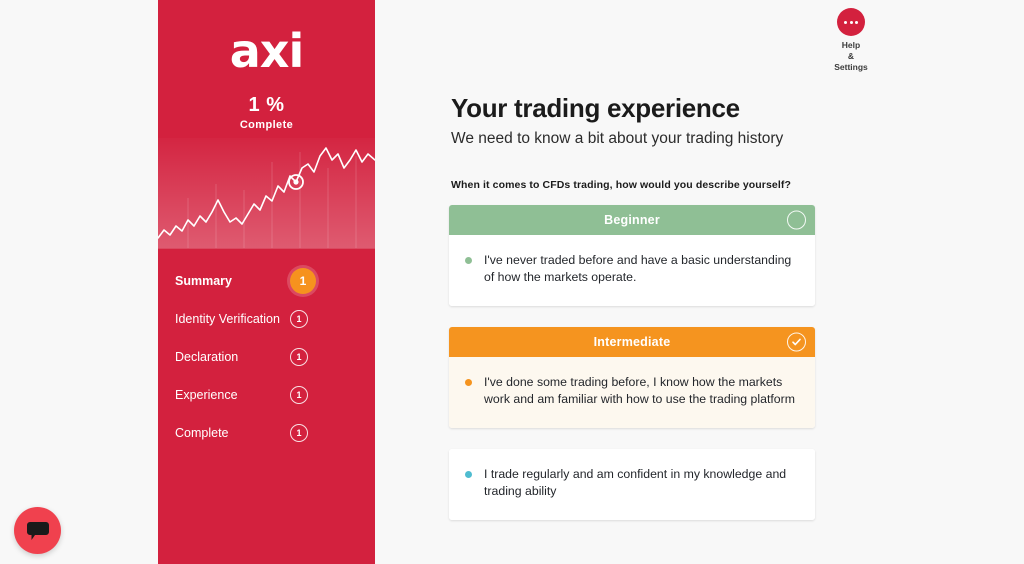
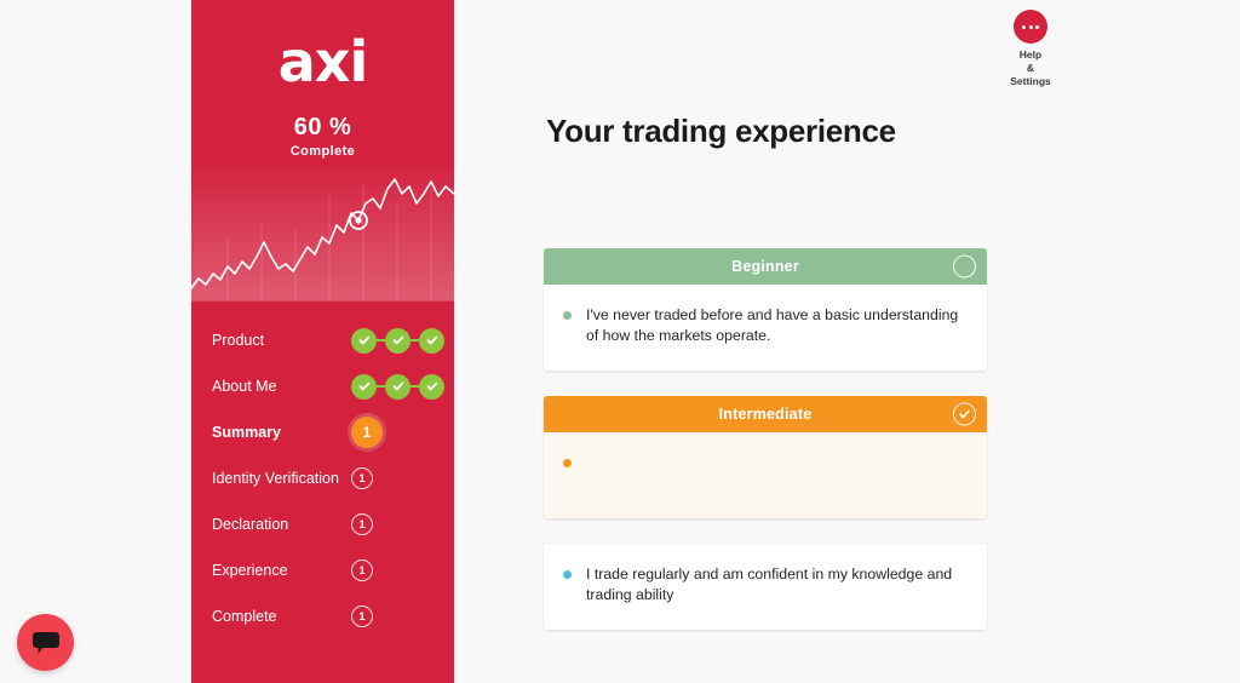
  axi
- 1 %
+ 60 %
  Complete
+ Product
+ About Me
  Summary
  1
  Identity Verification
  1
  Declaration
  1
  Experience
  1
  Complete
  1
  Your trading experience
- We need to know a bit about your trading history
- When it comes to CFDs trading, how would you describe yourself?
  Beginner
  I've never traded before and have a basic understanding of how the markets operate.
  Intermediate
- I've done some trading before, I know how the markets work and am familiar with how to use the trading platform
  I trade regularly and am confident in my knowledge and trading ability
  Help
  &
  Settings
